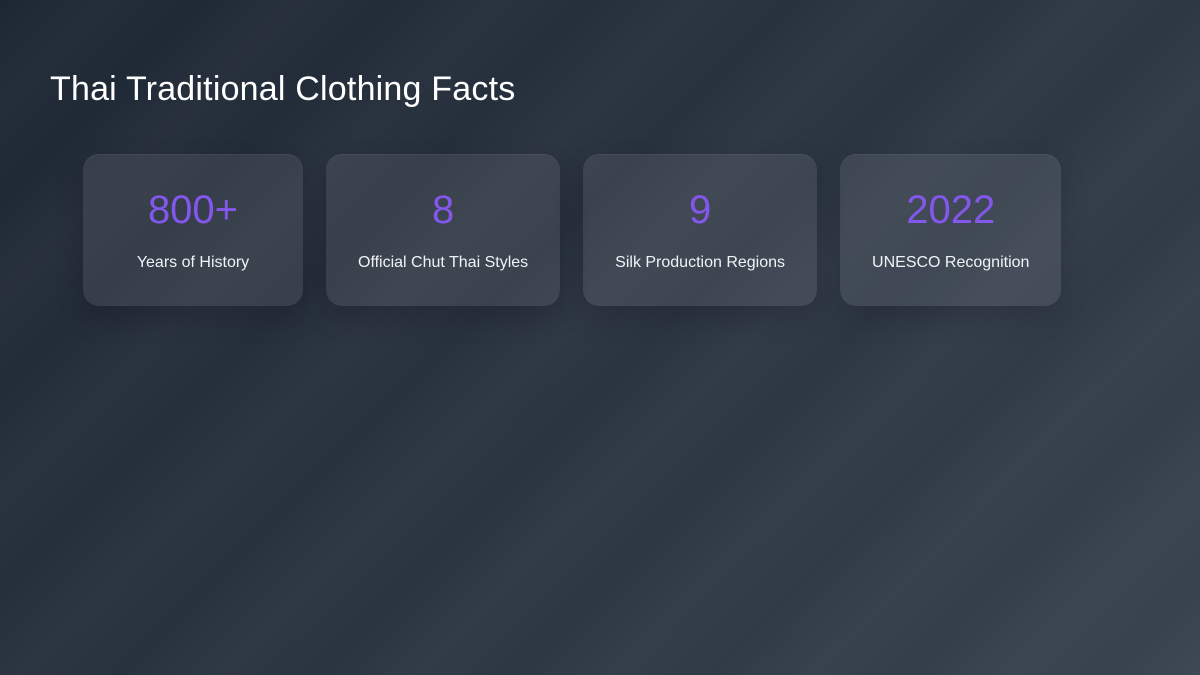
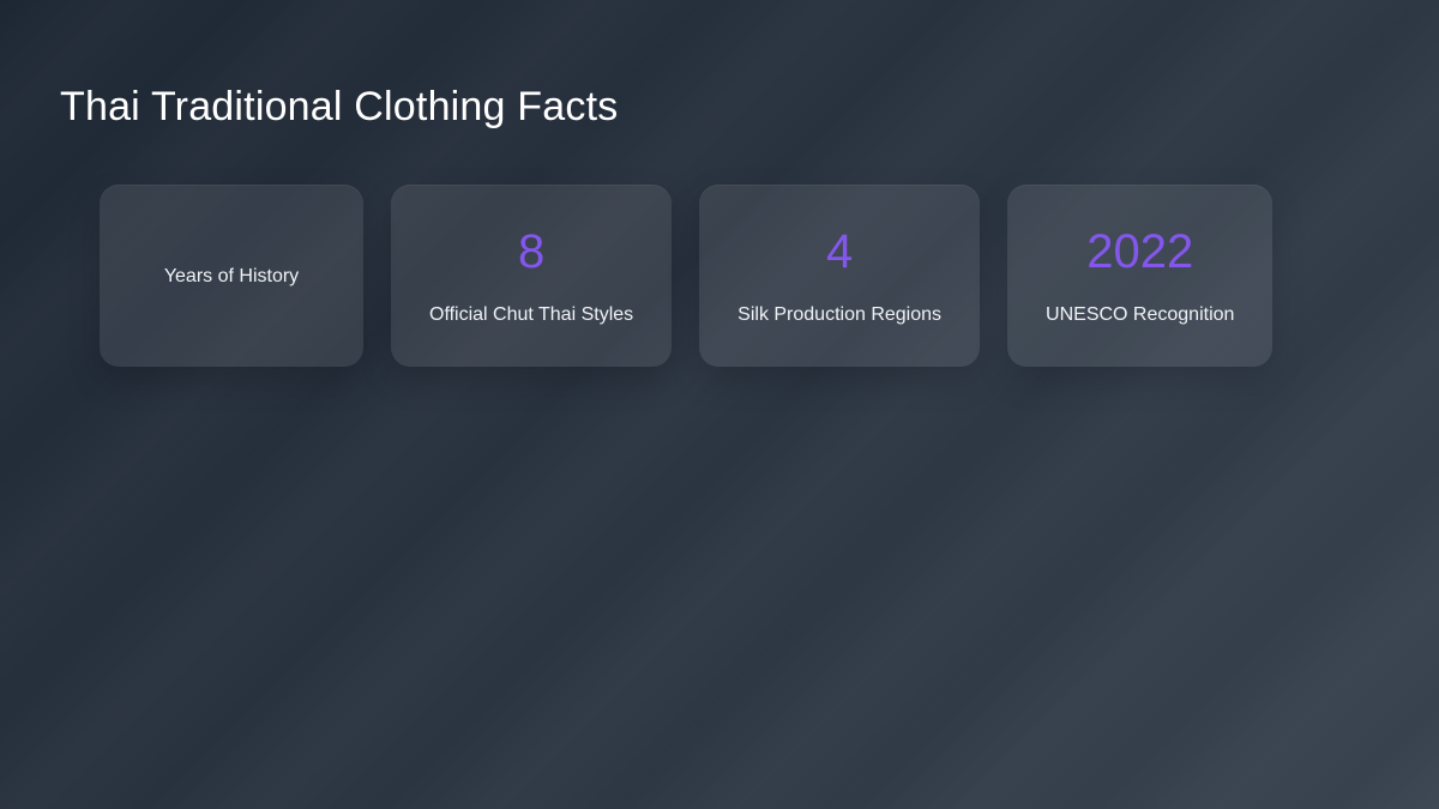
  Thai Traditional Clothing Facts
- 800+
  Years of History
  8
  Official Chut Thai Styles
- 9
+ 4
  Silk Production Regions
  2022
  UNESCO Recognition
